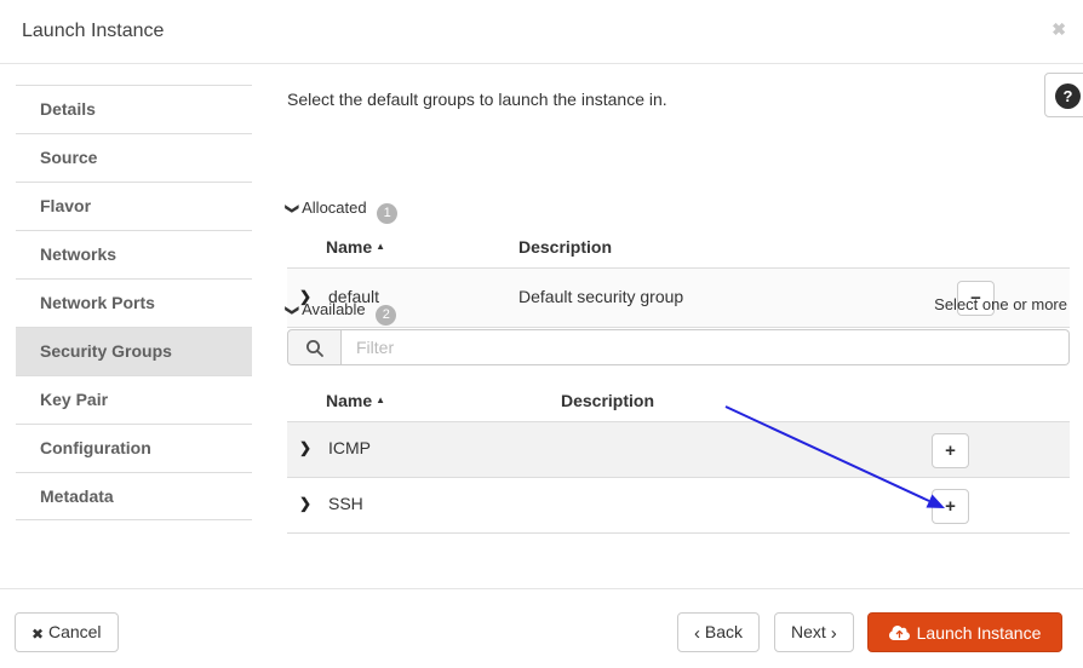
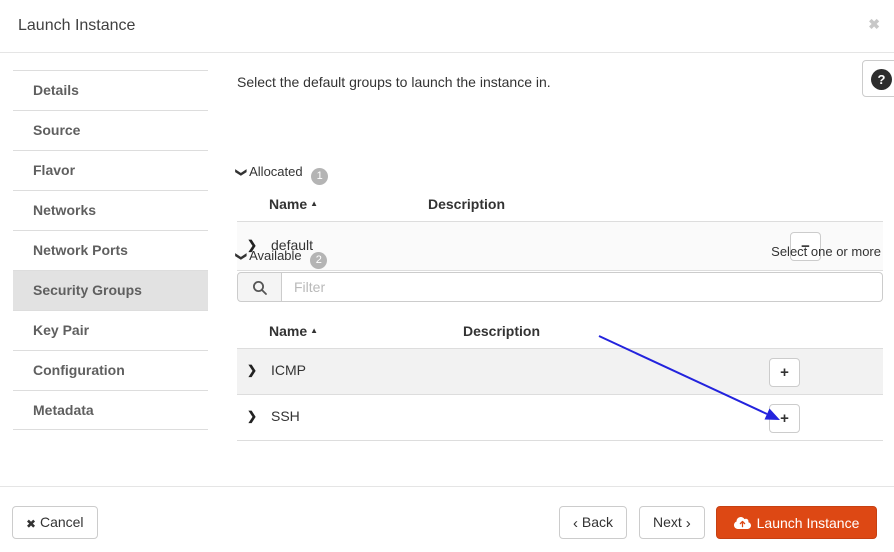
  Launch Instance
  ✖
  Details
  Source
  Flavor
  Networks
  Network Ports
  Security Groups
  Key Pair
  Configuration
  Metadata
  ?
  Select the default groups to launch the instance in.
  Name ▲
  Description
  ❯
  default
- Default security group
  −
  Select one or more
  Filter
  Name ▲
  Description
  ❯
  ICMP
  +
  ❯
  SSH
  +
  ✖ Cancel
  ‹ Back
  Next ›
  Launch Instance
